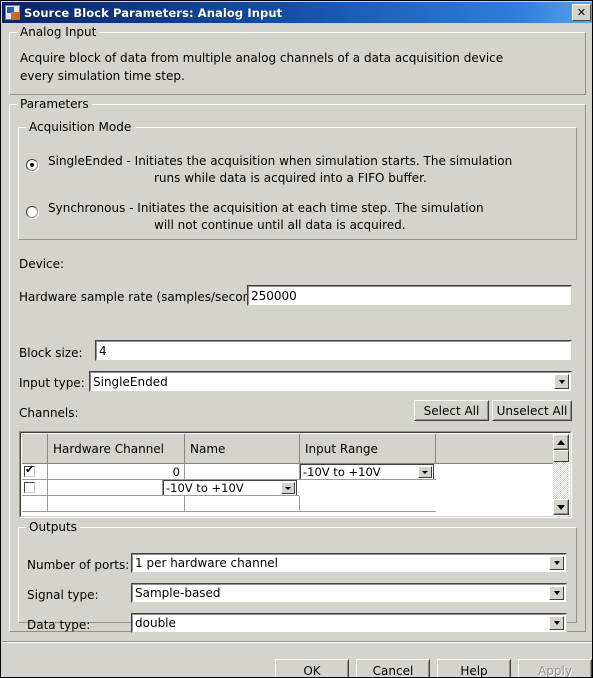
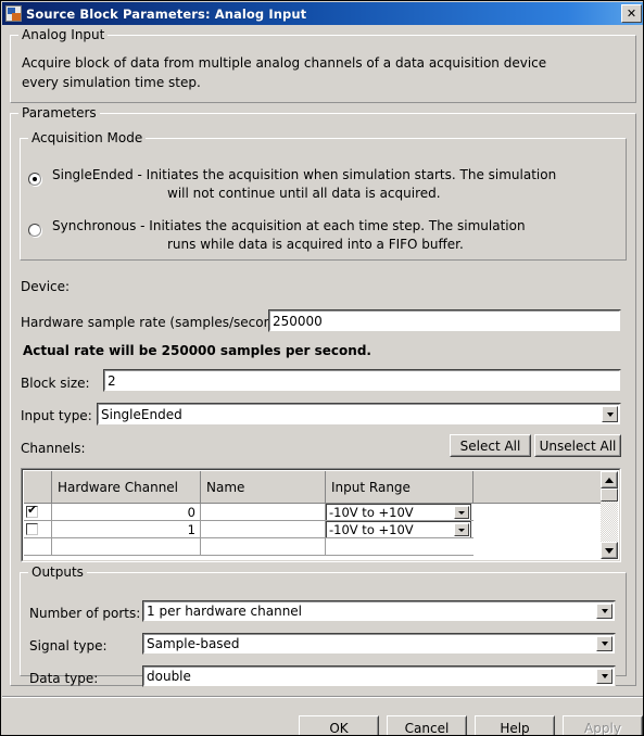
  Source Block Parameters: Analog Input
  ✕
  Analog Input
  Acquire block of data from multiple analog channels of a data acquisition device
  every simulation time step.
  Parameters
  Acquisition Mode
  SingleEnded - Initiates the acquisition when simulation starts. The simulation
- runs while data is acquired into a FIFO buffer.
+ will not continue until all data is acquired.
  Synchronous - Initiates the acquisition at each time step. The simulation
- will not continue until all data is acquired.
+ runs while data is acquired into a FIFO buffer.
  Device:
  Hardware sample rate (samples/seco
  250000
+ Actual rate will be 250000 samples per second.
  Block size:
- 4
+ 2
  Input type:
  SingleEnded
  Channels:
  Select All
  Unselect All
  Hardware Channel
  Name
  Input Range
  0
  -10V to +10V
+ 1
  -10V to +10V
  Outputs
  Number of ports:
  1 per hardware channel
  Signal type:
  Sample-based
  Data type:
  double
  OK
  Cancel
  Help
  Apply
